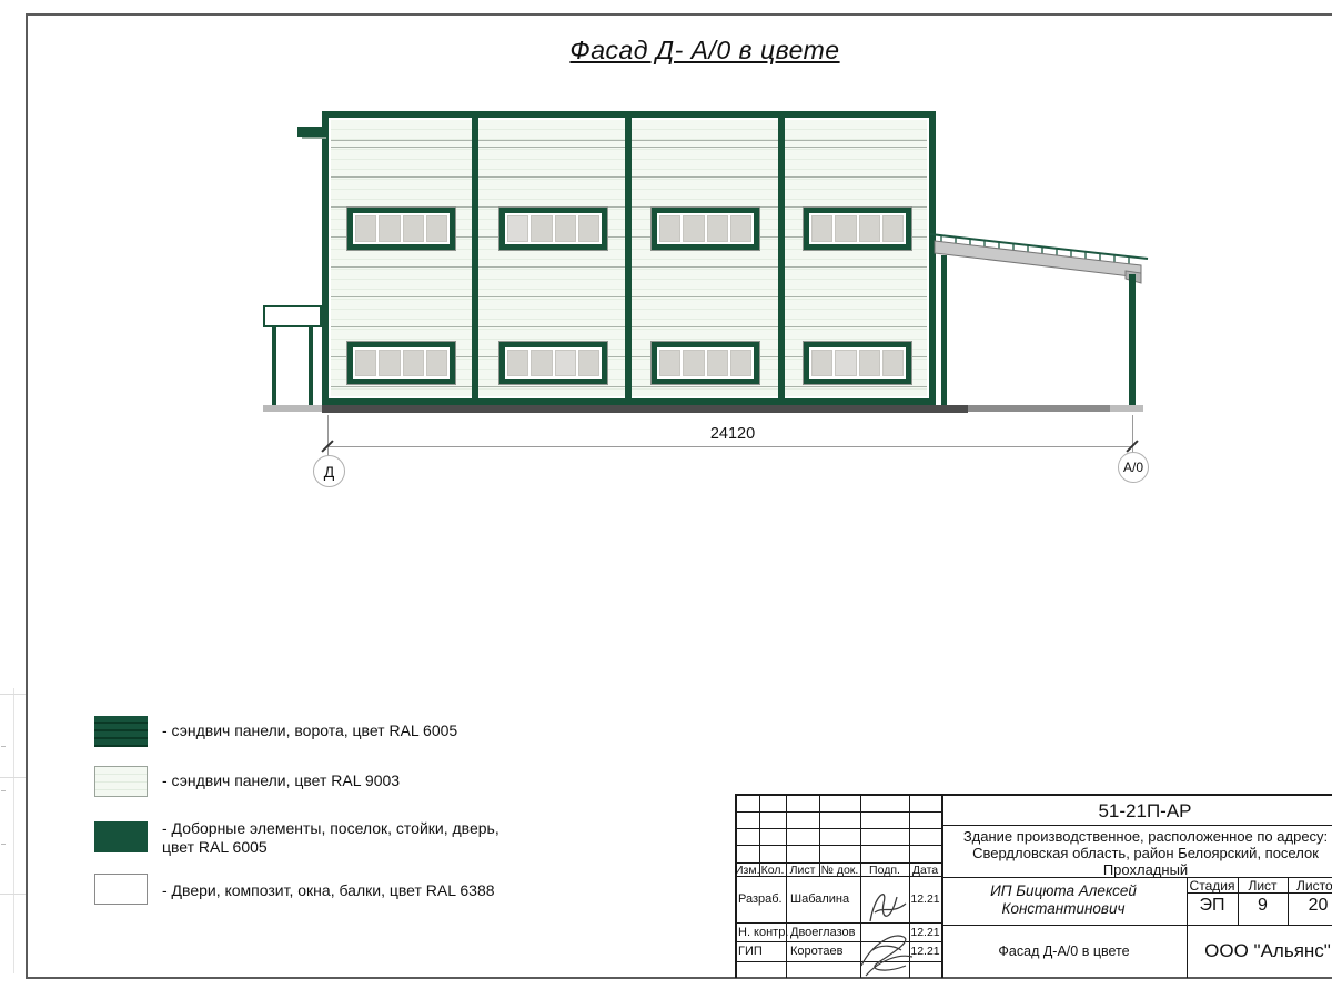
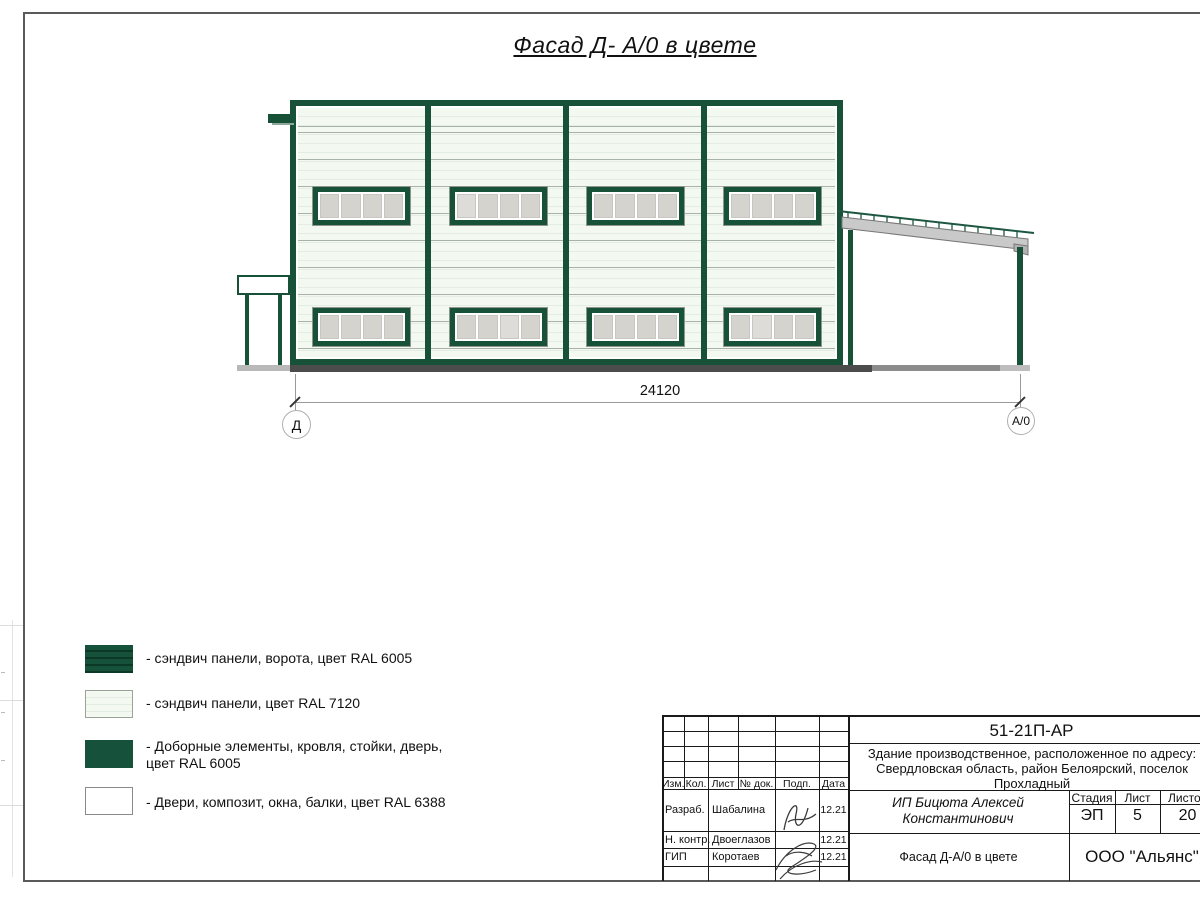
  Фасад Д- А/0 в цвете
  24120
  Д
  А/0
  - сэндвич панели, ворота, цвет RAL 6005
- - сэндвич панели, цвет RAL 9003
+ - сэндвич панели, цвет RAL 7120
- - Доборные элементы, поселок, стойки, дверь,
+ - Доборные элементы, кровля, стойки, дверь,
  цвет RAL 6005
  - Двери, композит, окна, балки, цвет RAL 6388
  Изм.
  Кол.
  Лист
  № док.
  Подп.
  Дата
  Разраб.
  Шабалина
  12.21
  Н. контр.
  Двоеглазов
  12.21
  ГИП
  Коротаев
  12.21
  51-21П-АР
  Здание производственное, расположенное по адресу:
  Свердловская область, район Белоярский, поселок
  Прохладный
  ИП Бицюта Алексей Константинович
  Стадия
  Лист
  Листо
  ЭП
- 9
+ 5
  20
  Фасад Д-А/0 в цвете
  ООО "Альянс"
